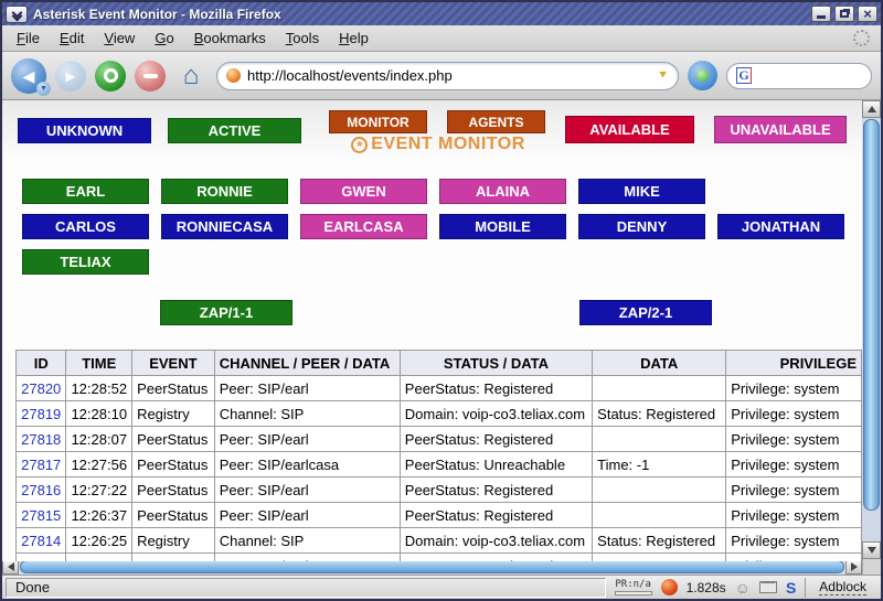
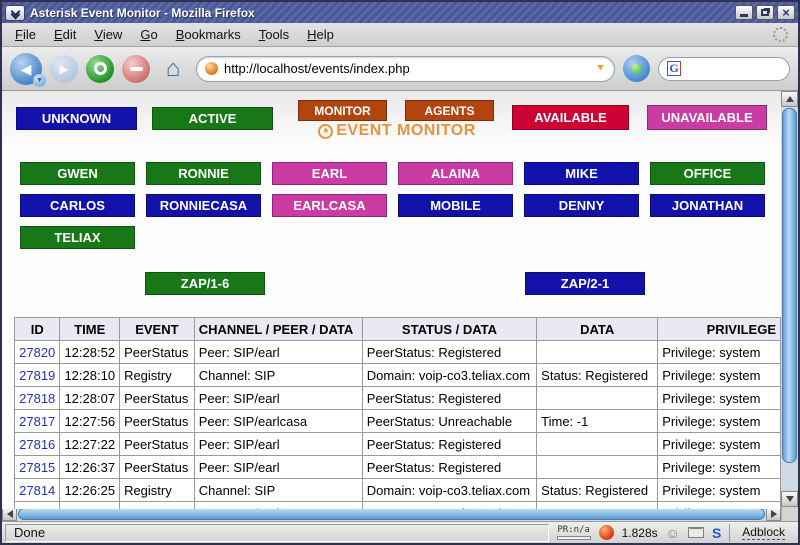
  Asterisk Event Monitor - Mozilla Firefox
  ×
  File
  Edit
  View
  Go
  Bookmarks
  Tools
  Help
  ◀
  ▶
  ⌂
  http://localhost/events/index.php
  ▼
  G
  UNKNOWN
  ACTIVE
  MONITOR
  AGENTS
  AVAILABLE
  UNAVAILABLE
  *
  EVENT MONITOR
- EARL
+ GWEN
  RONNIE
- GWEN
+ EARL
  ALAINA
  MIKE
+ OFFICE
  CARLOS
  RONNIECASA
  EARLCASA
  MOBILE
  DENNY
  JONATHAN
  TELIAX
- ZAP/1-1
+ ZAP/1-6
  ZAP/2-1
  ID	TIME	EVENT	CHANNEL / PEER / DATA	STATUS / DATA	DATA	PRIVILEGE
  27820	12:28:52	PeerStatus	Peer: SIP/earl	PeerStatus: Registered		Privilege: system
  27819	12:28:10	Registry	Channel: SIP	Domain: voip-co3.teliax.com	Status: Registered	Privilege: system
  27818	12:28:07	PeerStatus	Peer: SIP/earl	PeerStatus: Registered		Privilege: system
  27817	12:27:56	PeerStatus	Peer: SIP/earlcasa	PeerStatus: Unreachable	Time: -1	Privilege: system
  27816	12:27:22	PeerStatus	Peer: SIP/earl	PeerStatus: Registered		Privilege: system
  27815	12:26:37	PeerStatus	Peer: SIP/earl	PeerStatus: Registered		Privilege: system
  27814	12:26:25	Registry	Channel: SIP	Domain: voip-co3.teliax.com	Status: Registered	Privilege: system
  Done
  PR:n/a
  1.828s
  ☺
  S
  Adblock
